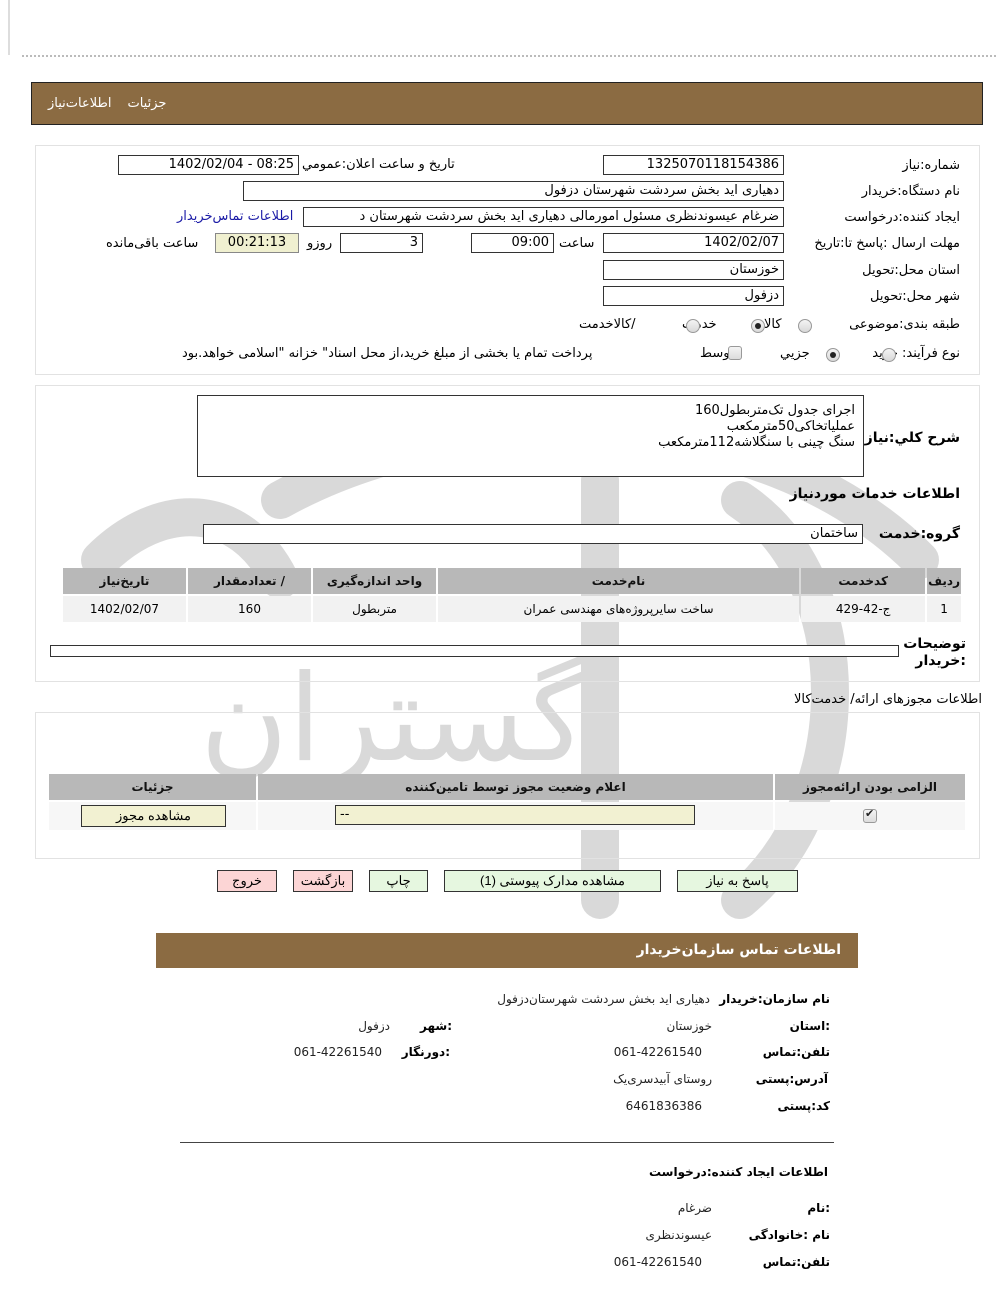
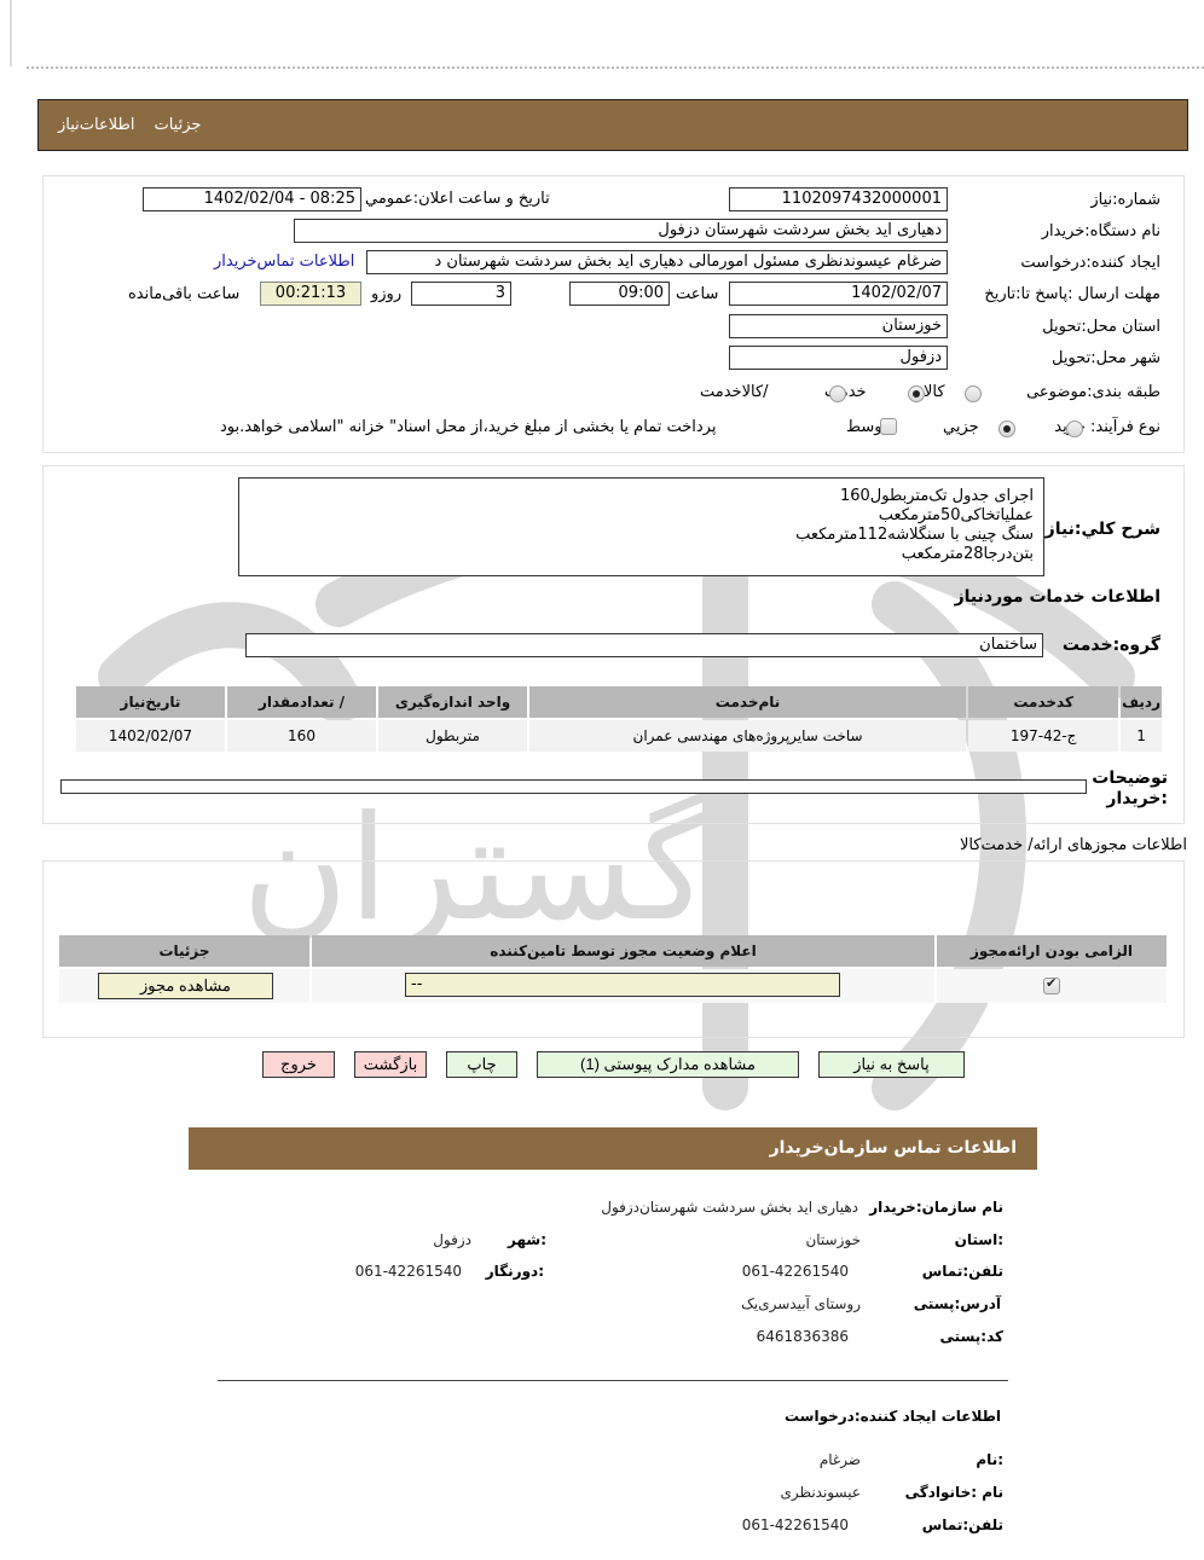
  گستران
  جزئیات
  اطلاعات‌نیاز
  شماره:نیاز
- 1325070118154386
+ 1102097432000001
  تاریخ و ساعت اعلان:عمومي
  1402/02/04 - 08:25
  نام دستگاه:خریدار
  دهیاری اید بخش سردشت شهرستان دزفول
  ایجاد کننده:درخواست
  ضرغام عیسوندنظری مسئول امورمالی دهیاری اید بخش سردشت شهرستان د
  اطلاعات تماس‌خریدار
  مهلت ارسال :پاسخ تا:تاریخ
  1402/02/07
  ساعت
  09:00
  3
  روزو
  00:21:13
  ساعت باقی‌مانده
  استان محل:تحویل
  خوزستان
  شهر محل:تحویل
  دزفول
  طبقه بندی:موضوعی
  کالا
  /کالاخدمت
  نوع فرآیند:ید
  جزیي
  پرداخت تمام یا بخشی از مبلغ خرید،از محل اسناد" خزانه "اسلامی خواهد.بود
  شرح کلي:نیاز
  اجرای جدول تک‌متربطول160
  عملیاتخاکی50مترمکعب
  سنگ چینی با سنگلاشه112مترمکعب
+ بتن‌درجا28مترمکعب
  اطلاعات خدمات موردنیاز
  گروه:خدمت
  ساختمان
  ردیف	کدخدمت	نام‌خدمت	واحد اندازه‌گیری	/ تعدادمقدار	تاریخ‌نیاز
- 1	ج-42-429	ساخت سایرپروژه‌های مهندسی عمران	متربطول	160	1402/02/07
+ 1	ج-42-197	ساخت سایرپروژه‌های مهندسی عمران	متربطول	160	1402/02/07
  توضیحات :خریدار
  اطلاعات مجوزهای ارائه/ خدمت‌کالا
  الزامی بودن ارائه‌مجوز	اعلام وضعیت مجوز توسط تامین‌کننده	جزئیات
  --
  مشاهده مجوز
  پاسخ به نیاز
  مشاهده مدارک پیوستی (1)
  چاپ
  بازگشت
  خروج
  اطلاعات تماس سازمان‌خریدار
  نام سازمان:خریدار
  دهیاری اید بخش سردشت شهرستان‌دزفول
  :استان
  خوزستان
  :شهر
  دزفول
  تلفن:تماس
  061-42261540
  :دورنگار
  061-42261540
  آدرس:پستی
  روستای آبیدسری‌یک
  کد:پستی
  6461836386
  اطلاعات ایجاد کننده:درخواست
  :نام
  ضرغام
  نام :خانوادگی
  عیسوندنظری
  تلفن:تماس
  061-42261540
